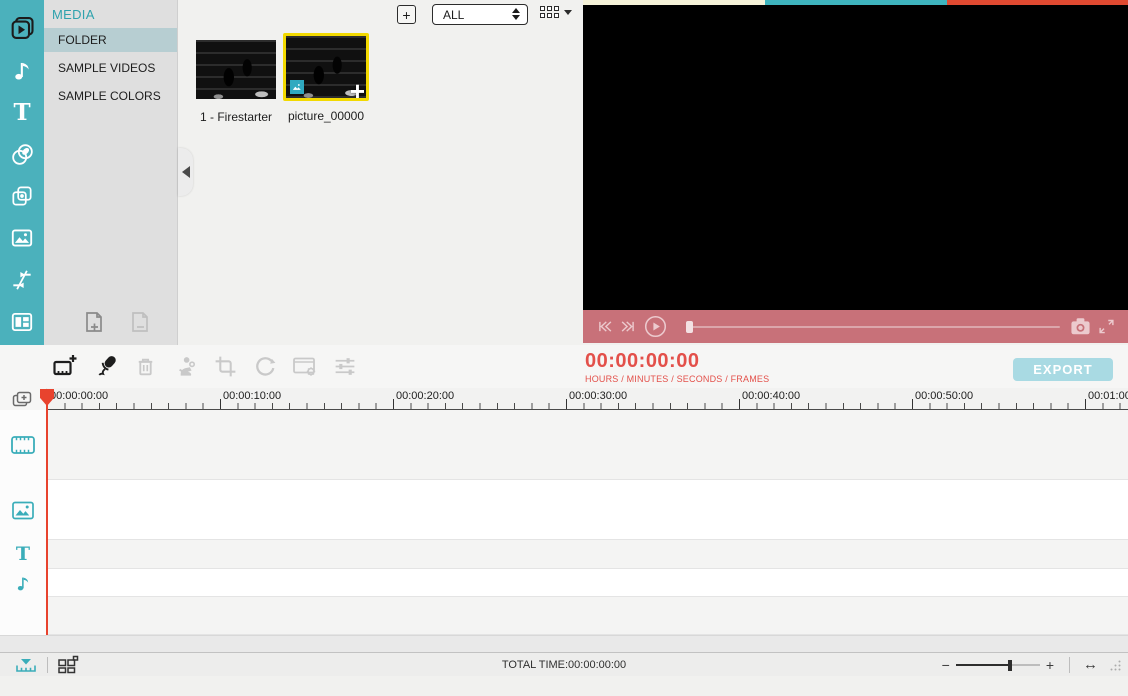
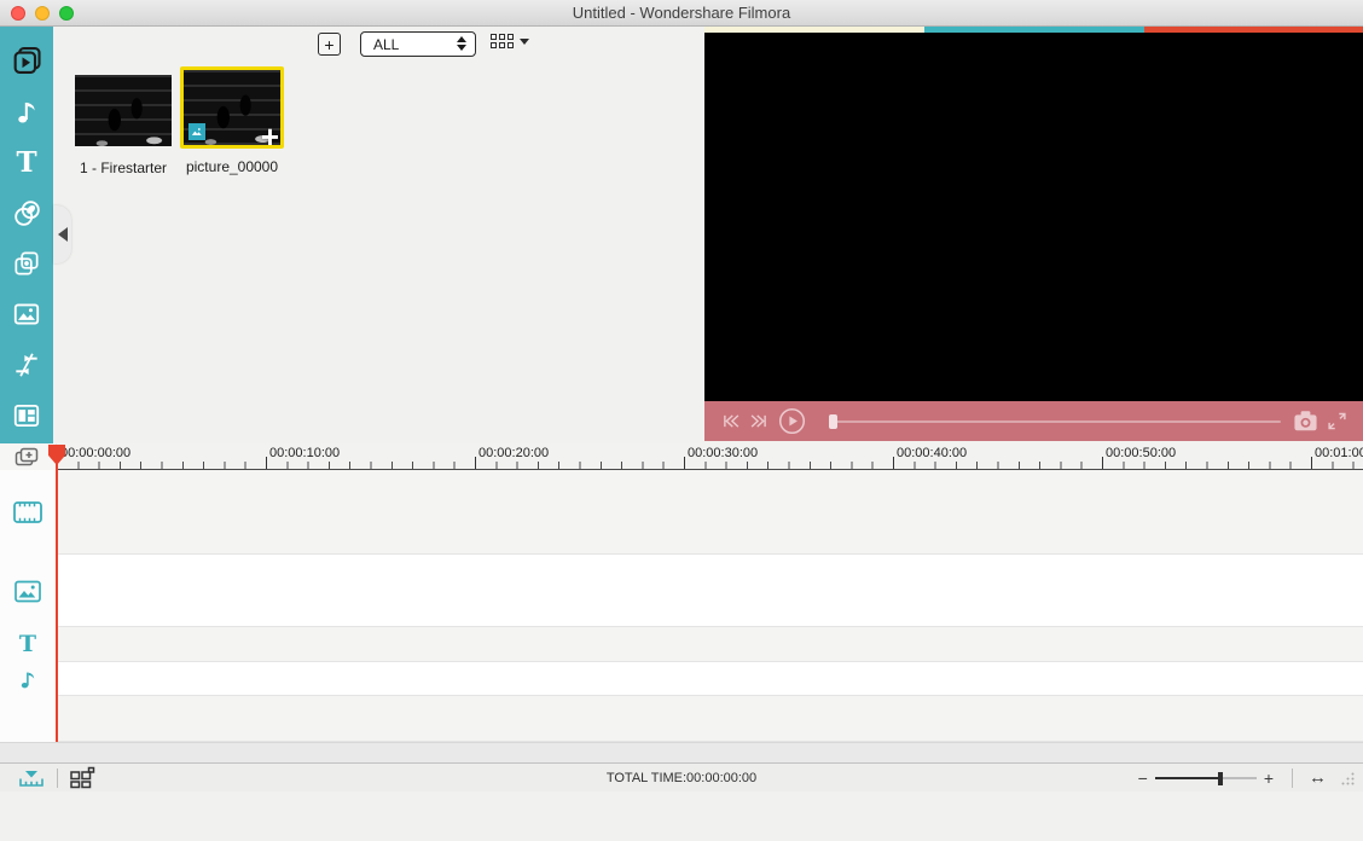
+ Untitled - Wondershare Filmora
  T
- MEDIA
- FOLDER
- SAMPLE VIDEOS
- SAMPLE COLORS
  +
  ALL
  1 - Firestarter
  +
  picture_00000
- 00:00:00:00
- HOURS / MINUTES / SECONDS / FRAMES
- EXPORT
  0:00:00:00
  00:00:10:00
  00:00:20:00
  00:00:30:00
  00:00:40:00
  00:00:50:00
  T
  TOTAL TIME:00:00:00:00
  −
  +
  ↔
